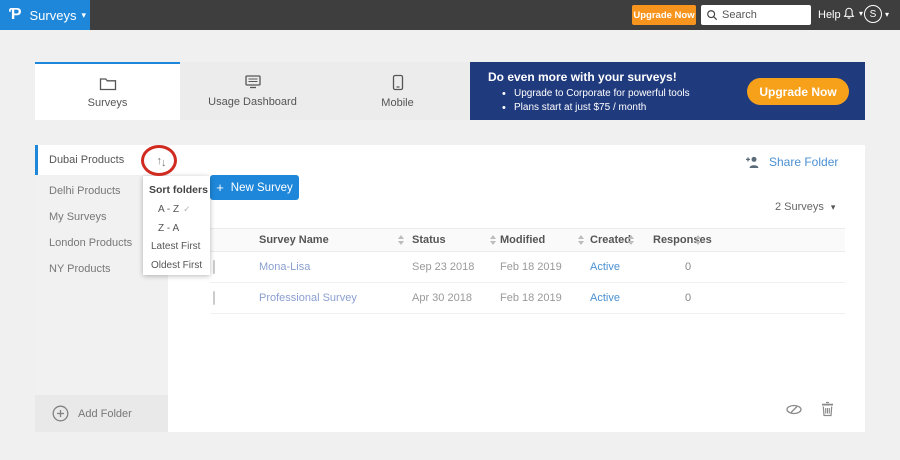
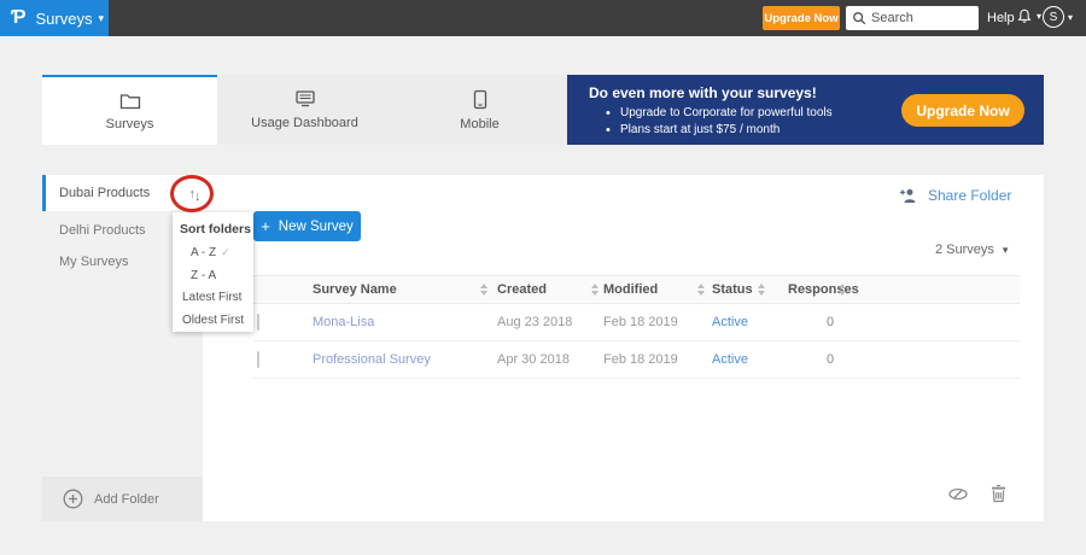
  Ƥ
  Surveys
  ▾
  Upgrade Now
  Search
  Help
  ▾
  S
  ▾
  Surveys
  Usage Dashboard
  Mobile
  Do even more with your surveys!
  Upgrade to Corporate for powerful tools
  Plans start at just $75 / month
  Upgrade Now
  Dubai Products
  ↑↓
  Delhi Products
  My Surveys
- London Products
- NY Products
  Add Folder
  Sort folders
  A - Z ✓
  Z - A
  Latest First
  Oldest First
  Share Folder
  +
  New Survey
  2 Surveys
  ▾
  Survey Name
- Status
+ Created
  Modified
- Created
+ Status
  Responses
  Mona-Lisa
- Sep 23 2018
+ Aug 23 2018
  Feb 18 2019
  Active
  0
  Professional Survey
  Apr 30 2018
  Feb 18 2019
  Active
  0
